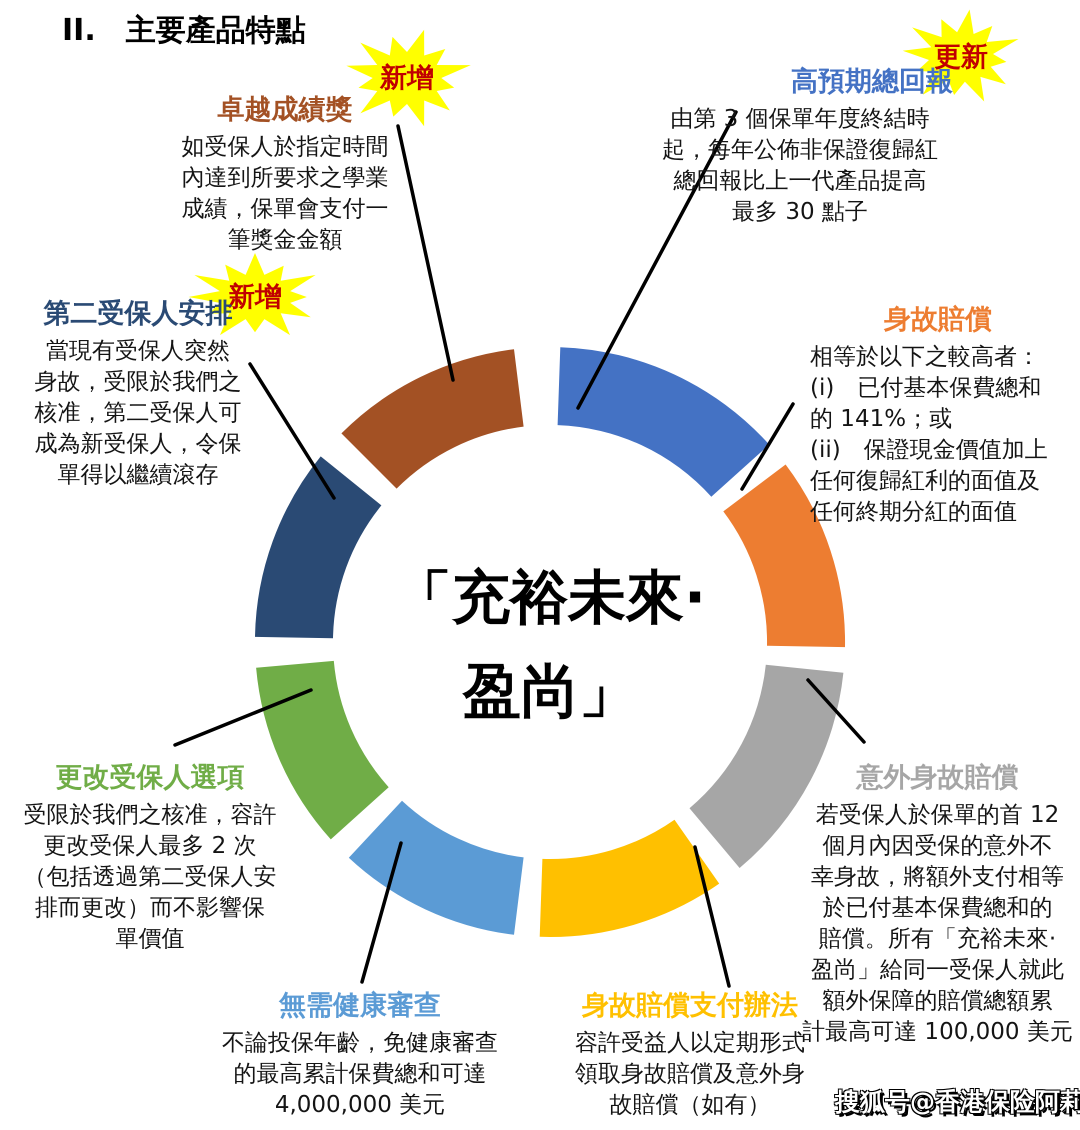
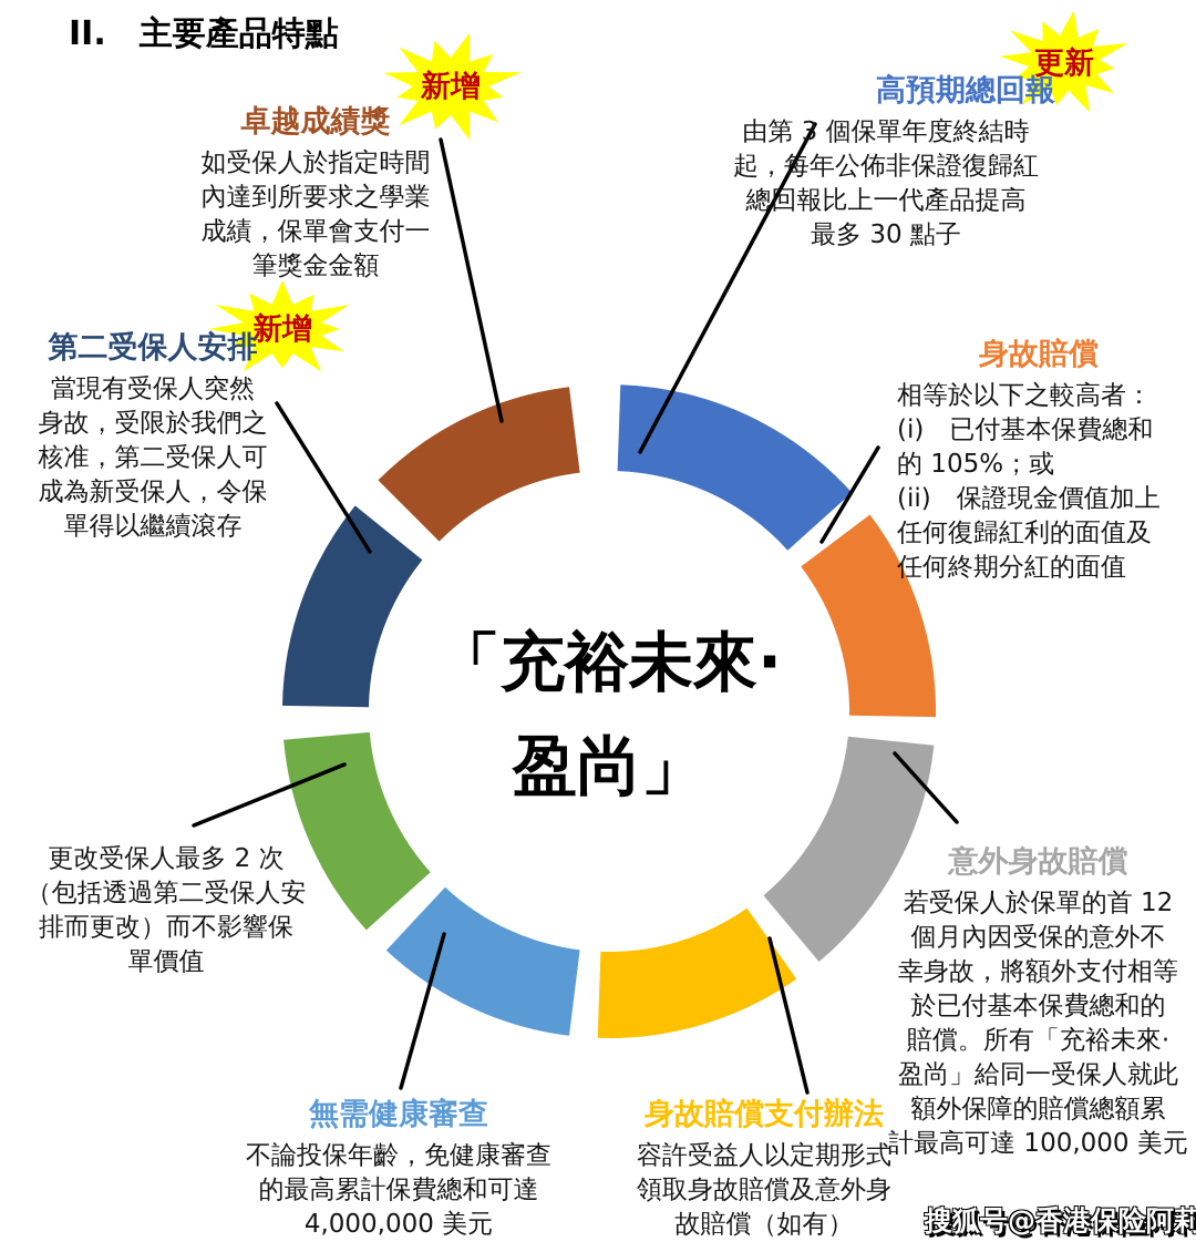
  新增
  新增
  更新
  II. 主要產品特點
  卓越成績獎
  如受保人於指定時間
  內達到所要求之學業
  成績，保單會支付一
  筆獎金金額
  高預期總回報
  由第 3 個保單年度終結時
  起，每年公佈非保證復歸紅
  總回報比上一代產品提高
  最多 30 點子
  第二受保人安排
  當現有受保人突然
  身故，受限於我們之
  核准，第二受保人可
  成為新受保人，令保
  單得以繼續滾存
  身故賠償
  相等於以下之較高者：
  (i) 已付基本保費總和
- 的 141%；或
+ 的 105%；或
  (ii) 保證現金價值加上
  任何復歸紅利的面值及
  任何終期分紅的面值
  意外身故賠償
  若受保人於保單的首 12
  個月內因受保的意外不
  幸身故，將額外支付相等
  於已付基本保費總和的
  賠償。所有「充裕未來·
  盈尚」給同一受保人就此
  額外保障的賠償總額累
  計最高可達 100,000 美元
- 更改受保人選項
- 受限於我們之核准，容許
  更改受保人最多 2 次
  （包括透過第二受保人安
  排而更改）而不影響保
  單價值
  無需健康審查
  不論投保年齡，免健康審查
  的最高累計保費總和可達
  4,000,000 美元
  身故賠償支付辦法
  容許受益人以定期形式
  領取身故賠償及意外身
  故賠償（如有）
  「充裕未來·
  盈尚」
  搜狐号@香港保险阿莉
